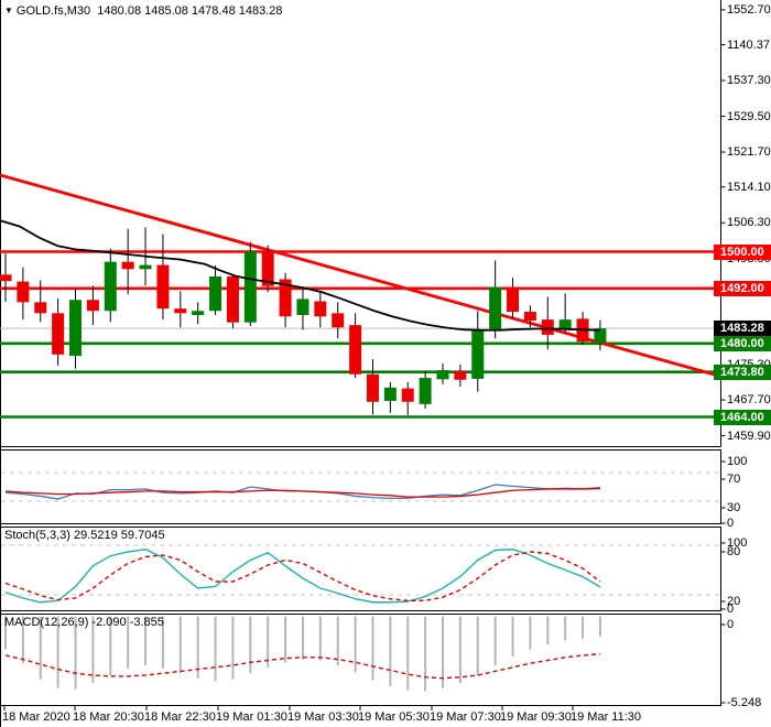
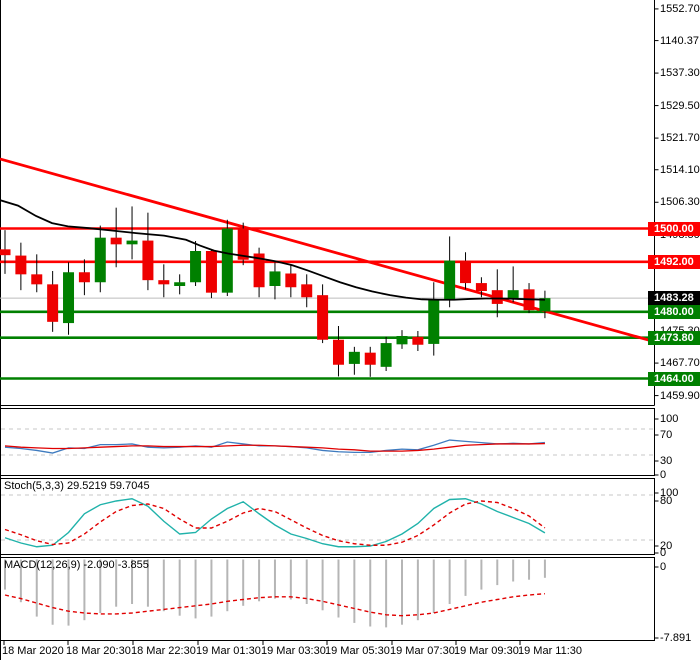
- ▼ GOLD.fs,M30 1480.08 1485.08 1478.48 1483.28
  Stoch(5,3,3) 29.5219 59.7045
  MACD(12,26,9) -2.090 -3.855
  1552.70
  1140.37
  1537.30
  1529.50
  1521.70
  1514.10
  1506.30
  1467.70
  1459.90
  1500.00
  1492.00
  1483.28
  1480.00
  1473.80
  1464.00
  100
  70
  30
  0
  100
  80
  20
  0
  0
- -5.248
+ -7.891
  18 Mar 2020
  18 Mar 20:30
  18 Mar 22:30
  19 Mar 01:30
  19 Mar 03:30
  19 Mar 05:30
  19 Mar 07:30
  19 Mar 09:30
  19 Mar 11:30
